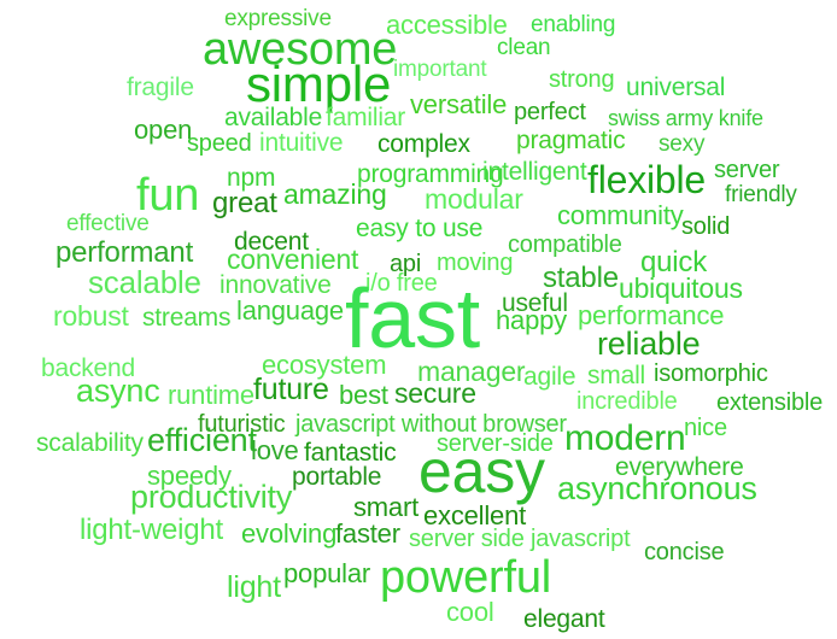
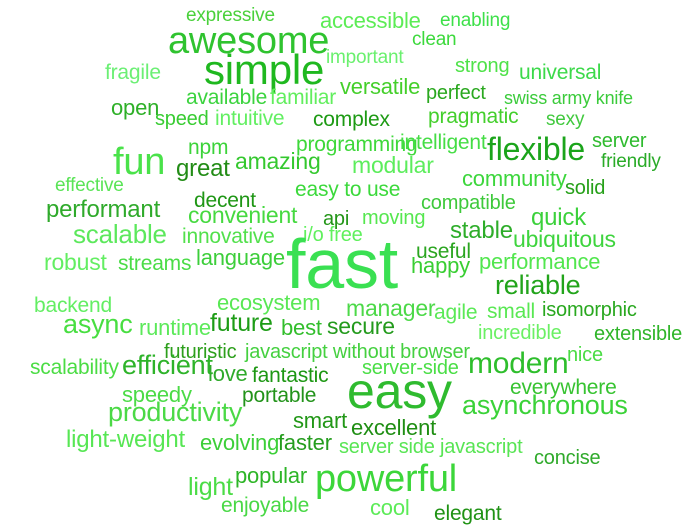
  expressive
  accessible
  enabling
  awesome
  important
  clean
  simple
  fragile
  strong
  universal
  versatile
  perfect
  available
  familiar
  swiss army knife
  open
  speed
  intuitive
  complex
  pragmatic
  sexy
  programming
  intelligent
  server
  npm
  flexible
  fun
  great
  amazing
  modular
  friendly
  effective
  easy to use
  community
  solid
  decent
  performant
  convenient
  compatible
  api
  moving
  quick
  stable
  scalable
  innovative
  i/o free
  ubiquitous
  fast
  robust
  streams
  language
  useful
  performance
  happy
  reliable
  backend
  ecosystem
  manager
  agile
  small
  isomorphic
  async
  runtime
  future
  best
  secure
  incredible
  extensible
  futuristic
  javascript without browser
  scalability
  efficient
  nice
  server-side
  modern
  love
  fantastic
  everywhere
  speedy
  portable
  easy
  asynchronous
  productivity
  smart
  excellent
  light-weight
  evolving
  faster
  server side javascript
  concise
  popular
  light
  powerful
+ enjoyable
  cool
  elegant
